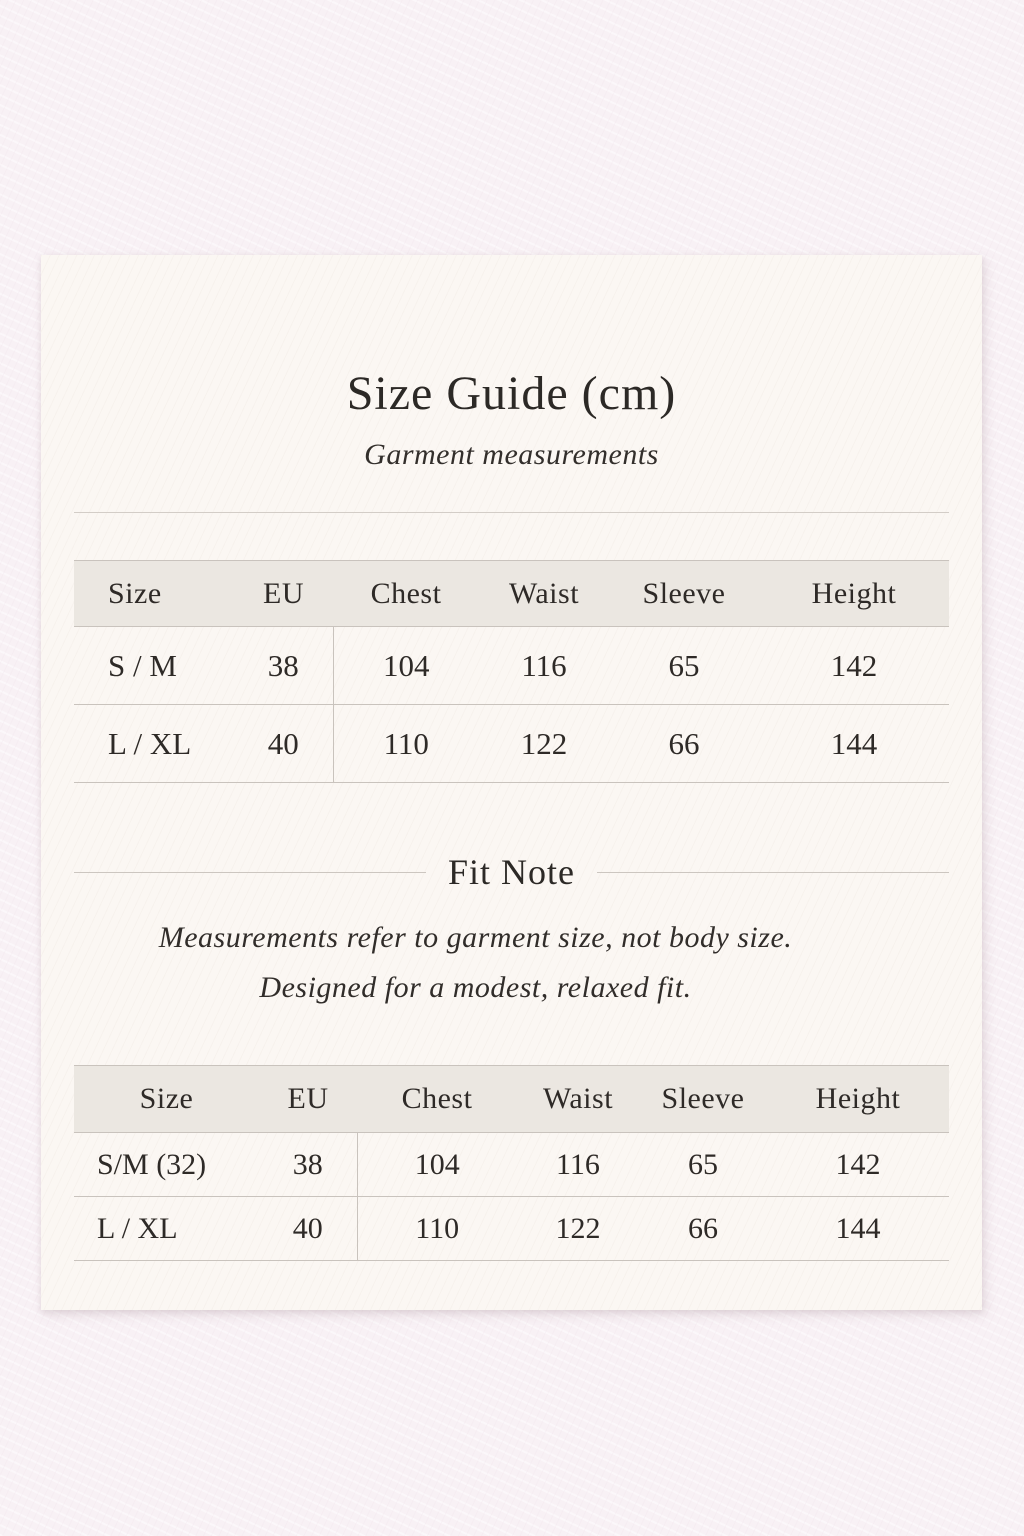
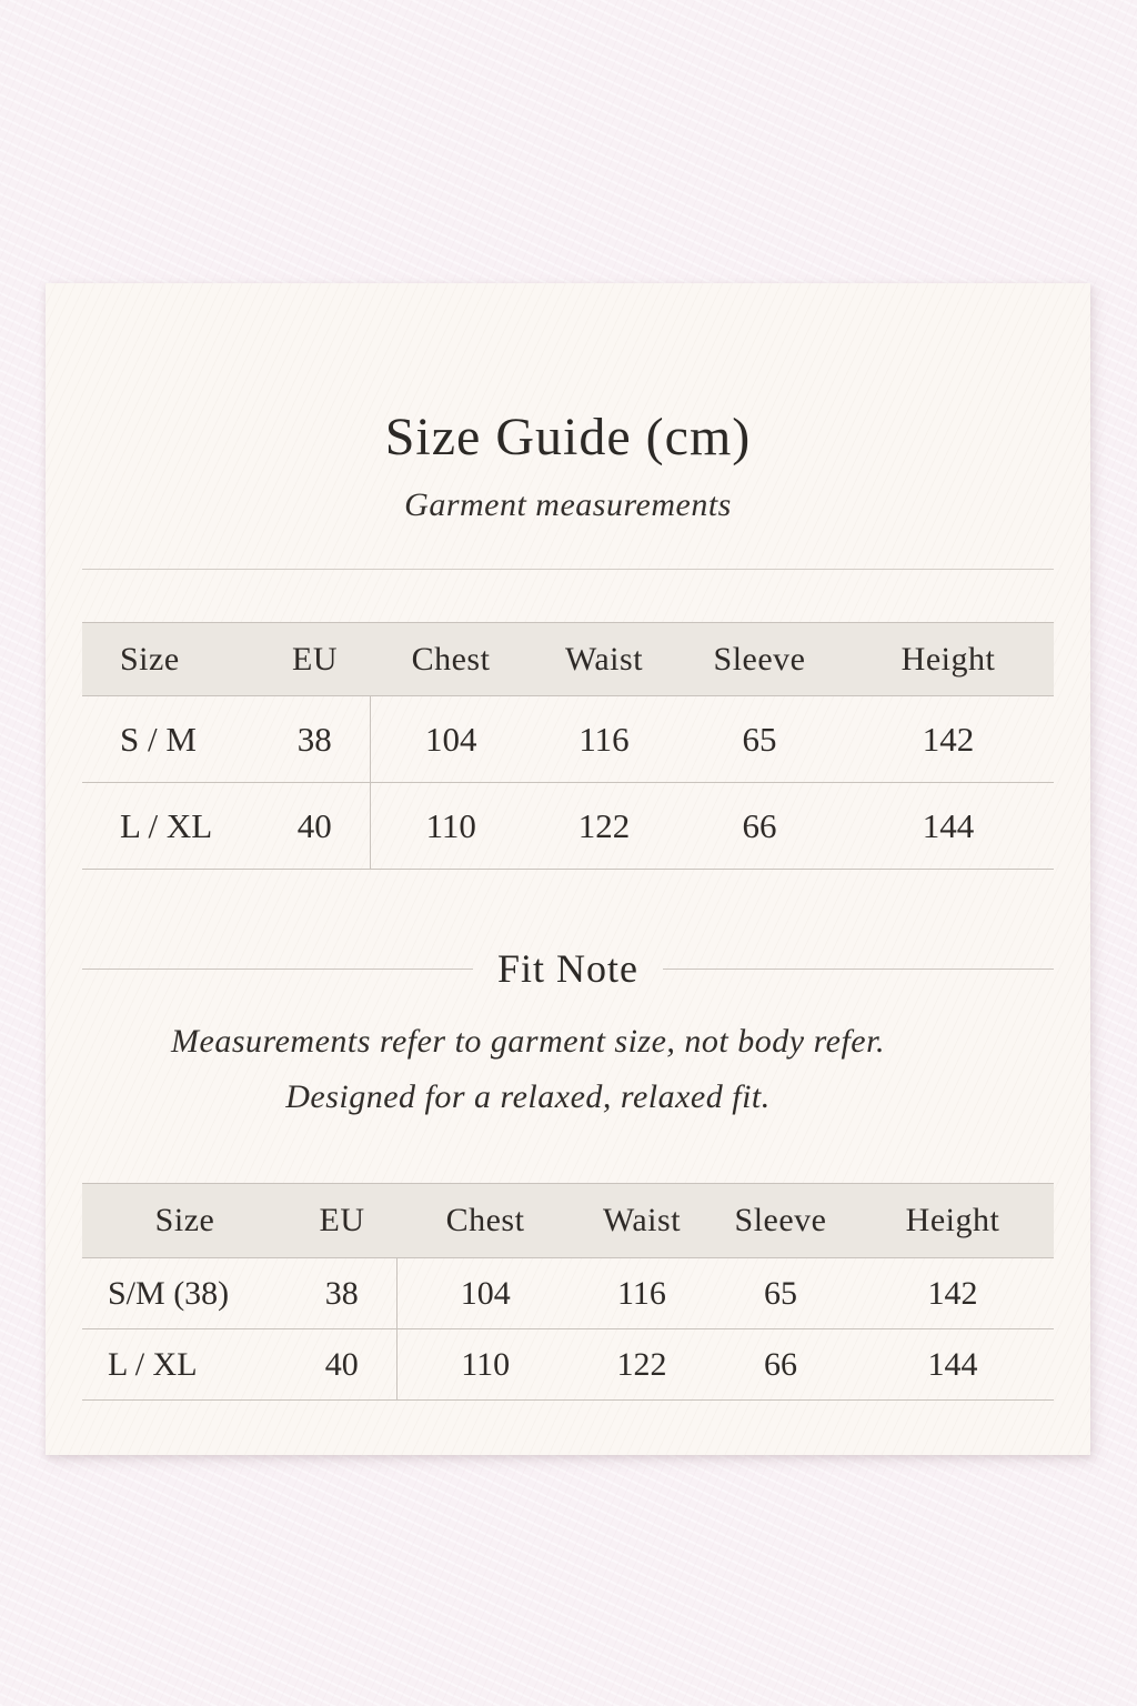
  Size Guide (cm)
  Garment measurements
  Size	EU	Chest	Waist	Sleeve	Height
  S / M	38	104	116	65	142
  L / XL	40	110	122	66	144
  Fit Note
- Measurements refer to garment size, not body size.
+ Measurements refer to garment size, not body refer.
- Designed for a modest, relaxed fit.
+ Designed for a relaxed, relaxed fit.
  Size	EU	Chest	Waist	Sleeve	Height
- S/M (32)	38	104	116	65	142
+ S/M (38)	38	104	116	65	142
  L / XL	40	110	122	66	144
